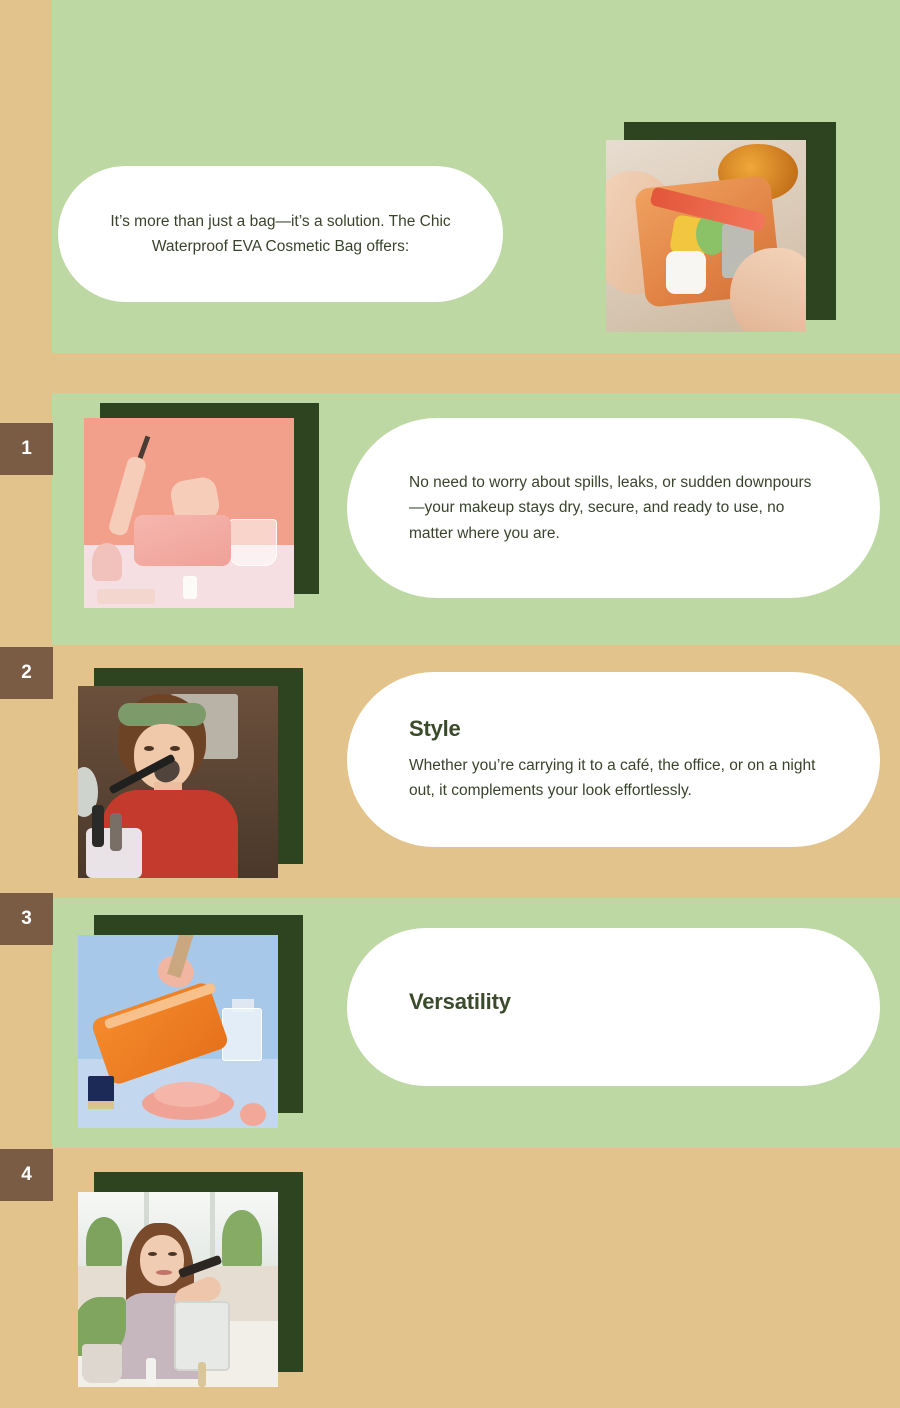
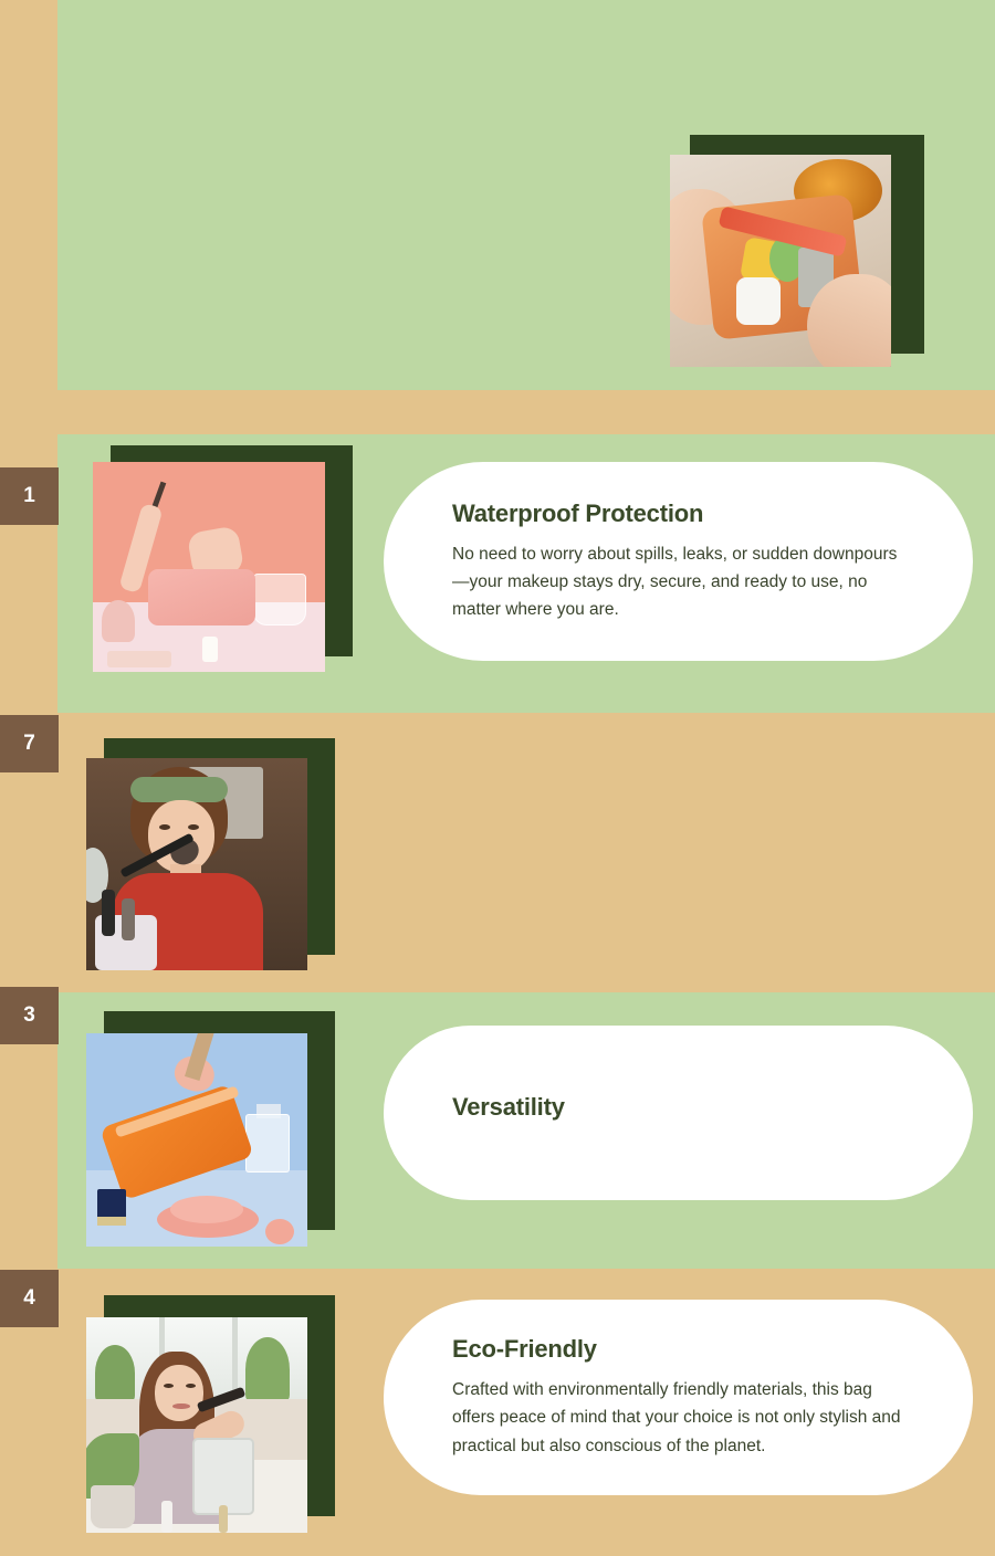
- It’s more than just a bag—it’s a solution. The Chic Waterproof EVA Cosmetic Bag offers:
  1
+ Waterproof Protection
  No need to worry about spills, leaks, or sudden downpours—your makeup stays dry, secure, and ready to use, no matter where you are.
- 2
+ 7
- Style
- Whether you’re carrying it to a café, the office, or on a night out, it complements your look effortlessly.
  3
  Versatility
  4
+ Eco-Friendly
+ Crafted with environmentally friendly materials, this bag offers peace of mind that your choice is not only stylish and practical but also conscious of the planet.
